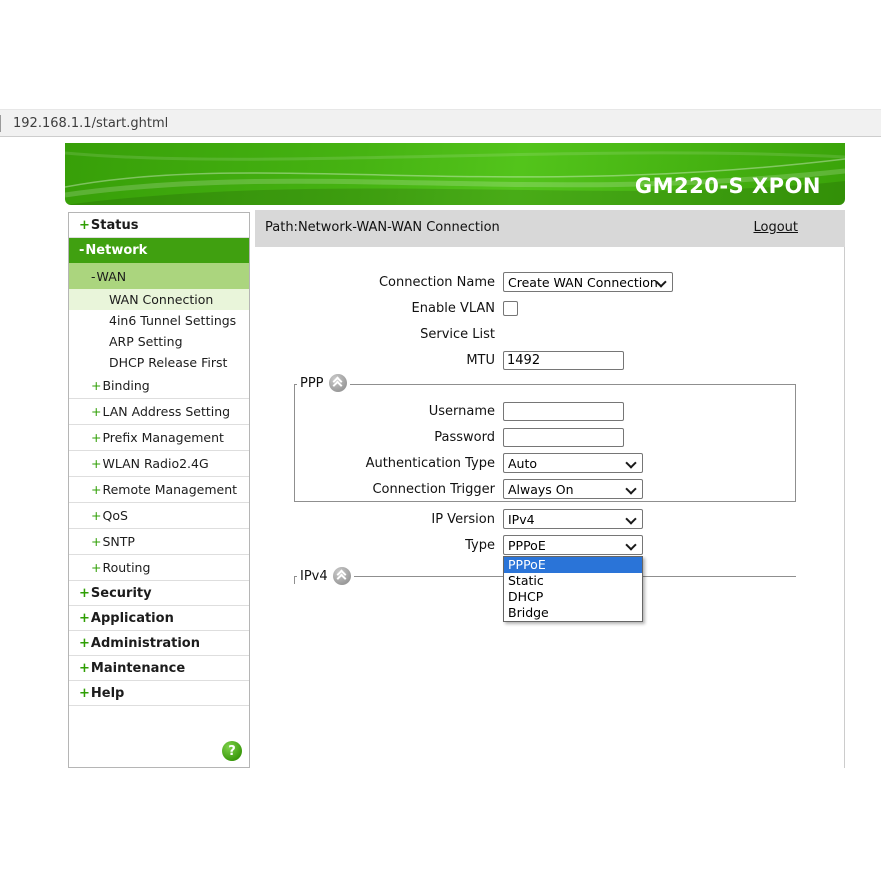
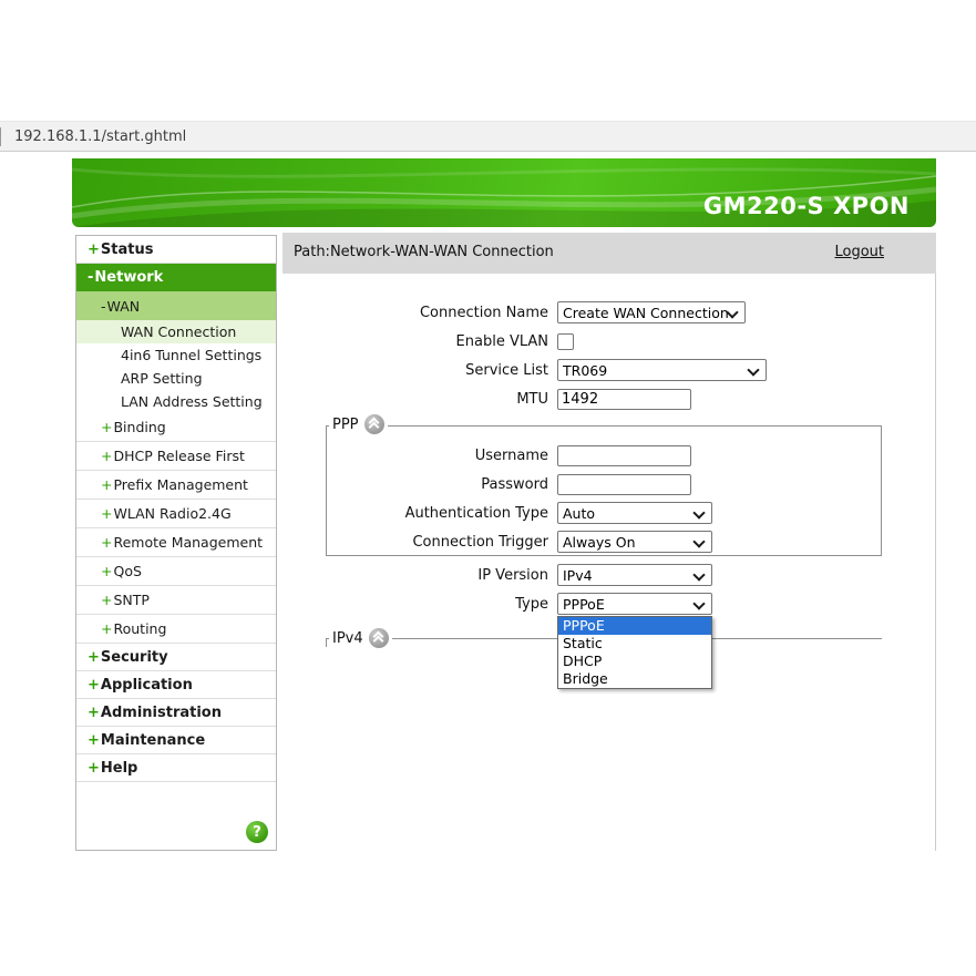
  192.168.1.1/start.ghtml
  GM220-S XPON
  +
  Status
  -
  Network
  -
  WAN
  WAN Connection
  4in6 Tunnel Settings
  ARP Setting
- DHCP Release First
+ LAN Address Setting
  +
  Binding
  +
- LAN Address Setting
+ DHCP Release First
  +
  Prefix Management
  +
  WLAN Radio2.4G
  +
  Remote Management
  +
  QoS
  +
  SNTP
  +
  Routing
  +
  Security
  +
  Application
  +
  Administration
  +
  Maintenance
  +
  Help
  ?
  Path:Network-WAN-WAN Connection
  Logout
  Connection Name
  Create WAN Connection
  Enable VLAN
  Service List
+ TR069
  MTU
  1492
  PPP
  Username
  Password
  Authentication Type
  Auto
  Connection Trigger
  Always On
  IP Version
  IPv4
  Type
  PPPoE
  IPv4
  PPPoE
  Static
  DHCP
  Bridge
